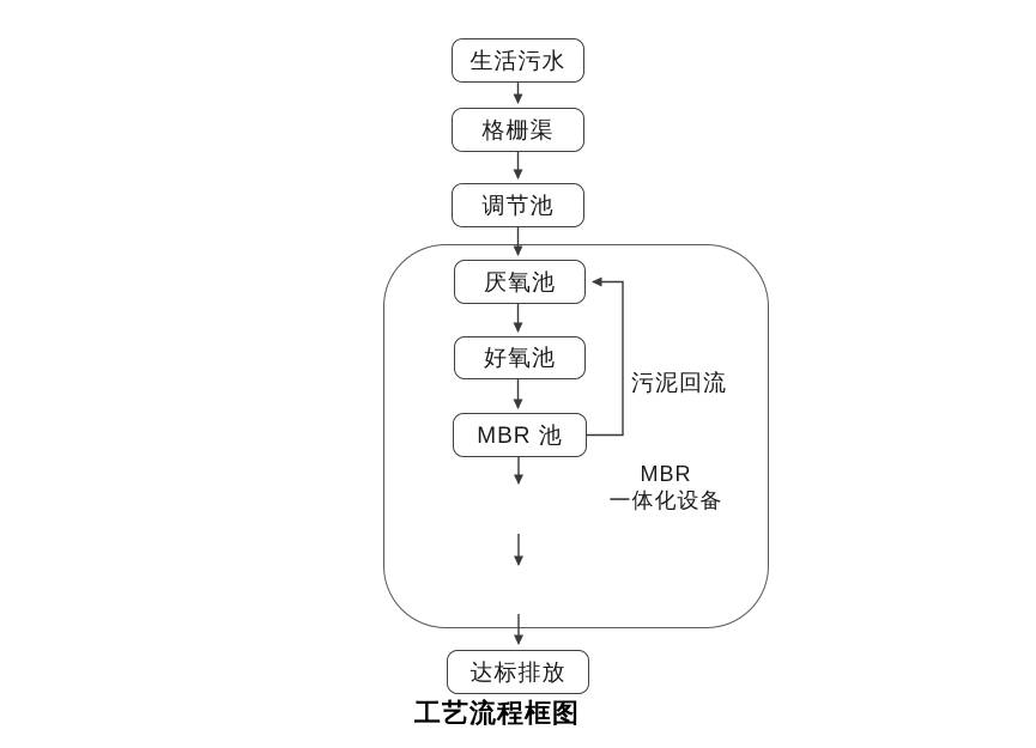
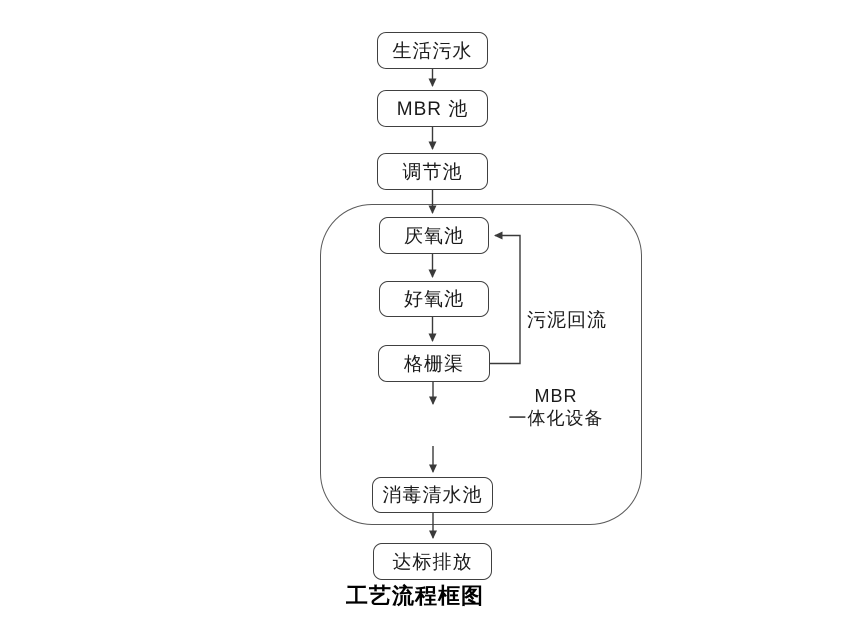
  生活污水
- 格栅渠
+ MBR 池
  调节池
  厌氧池
  好氧池
- MBR 池
+ 格栅渠
+ 消毒清水池
  达标排放
  污泥回流
  MBR
  一体化设备
  工艺流程框图
